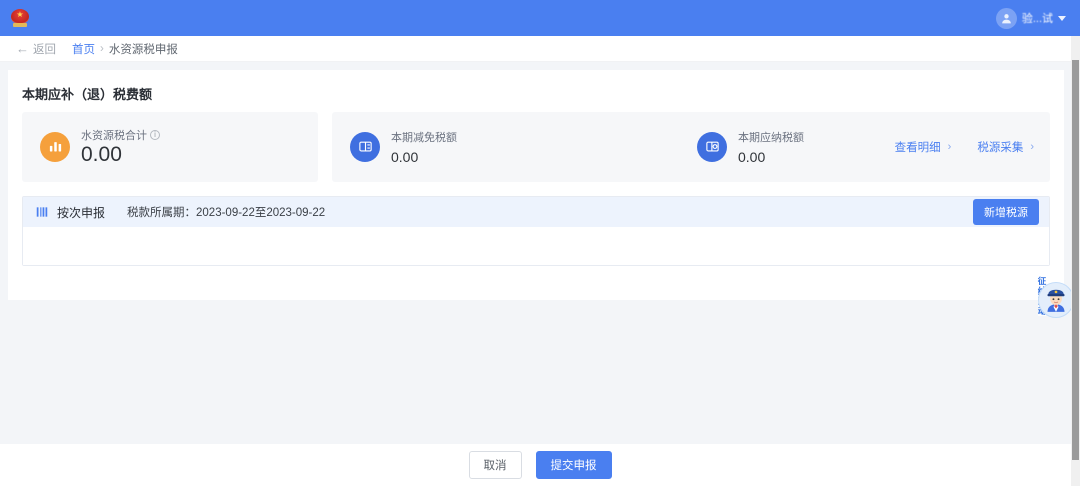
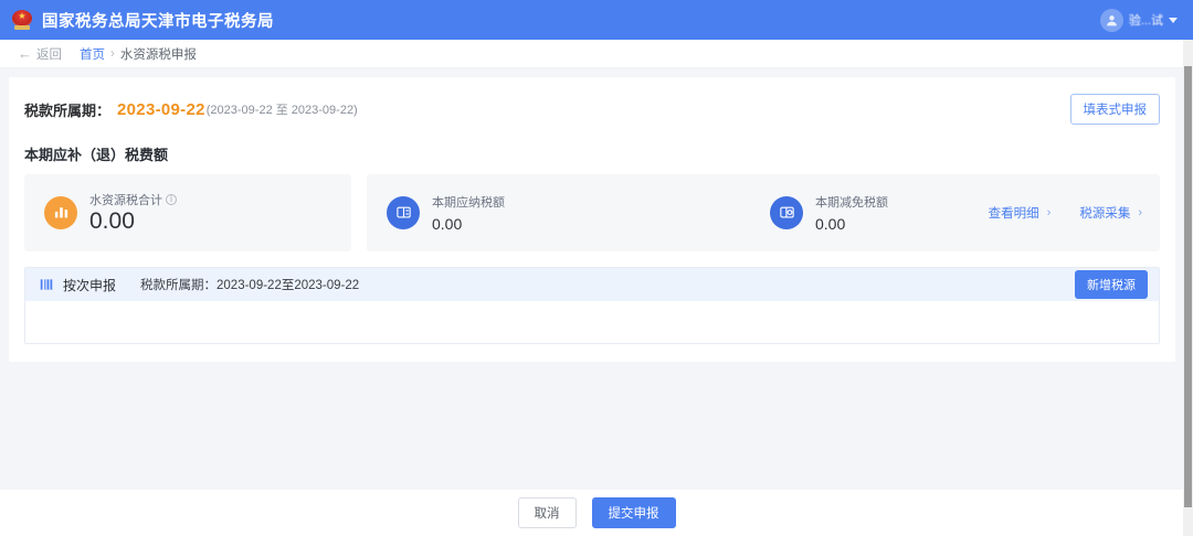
  ★
+ 国家税务总局天津市电子税务局
  验...试
  ←
  返回
  首页
  ›
  水资源税申报
+ 税款所属期：
+ 2023-09-22
+ (2023-09-22 至 2023-09-22)
+ 填表式申报
  本期应补（退）税费额
  水资源税合计
  i
  0.00
- 本期减免税额
+ 本期应纳税额
  0.00
- 本期应纳税额
+ 本期减免税额
  0.00
  查看明细
  ›
  税源采集
  ›
  按次申报
  税款所属期：2023-09-22至2023-09-22
  新增税源
- 征
  取消
  提交申报
